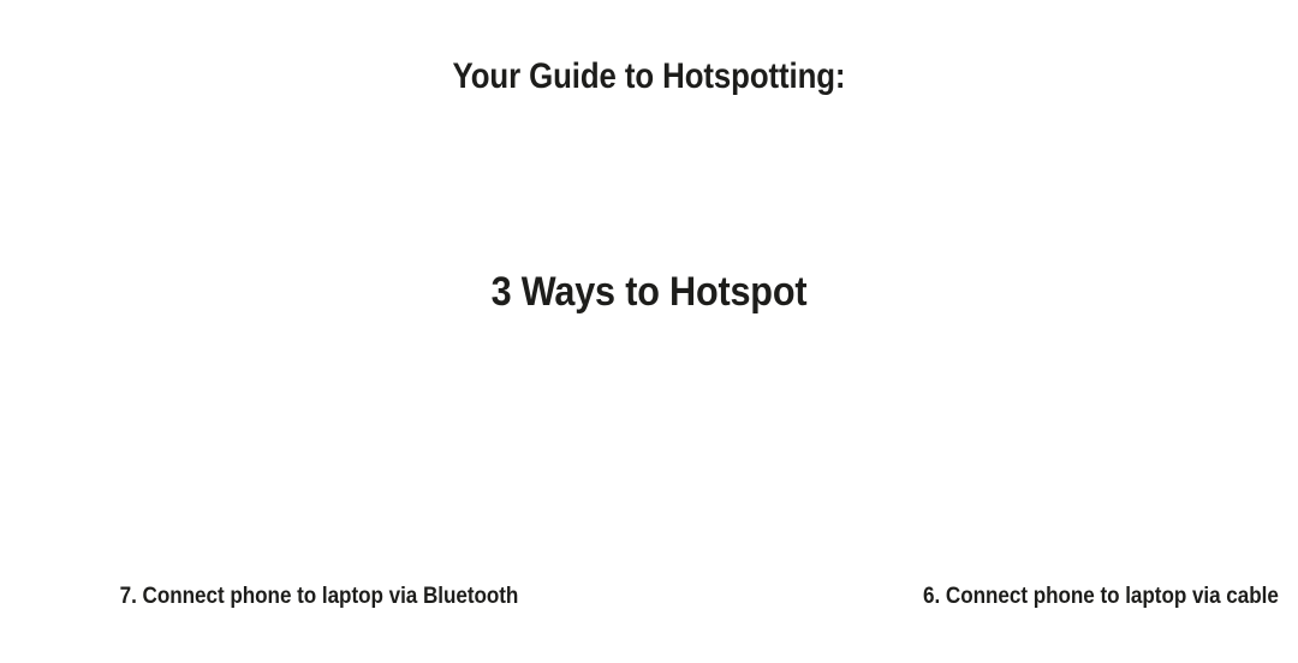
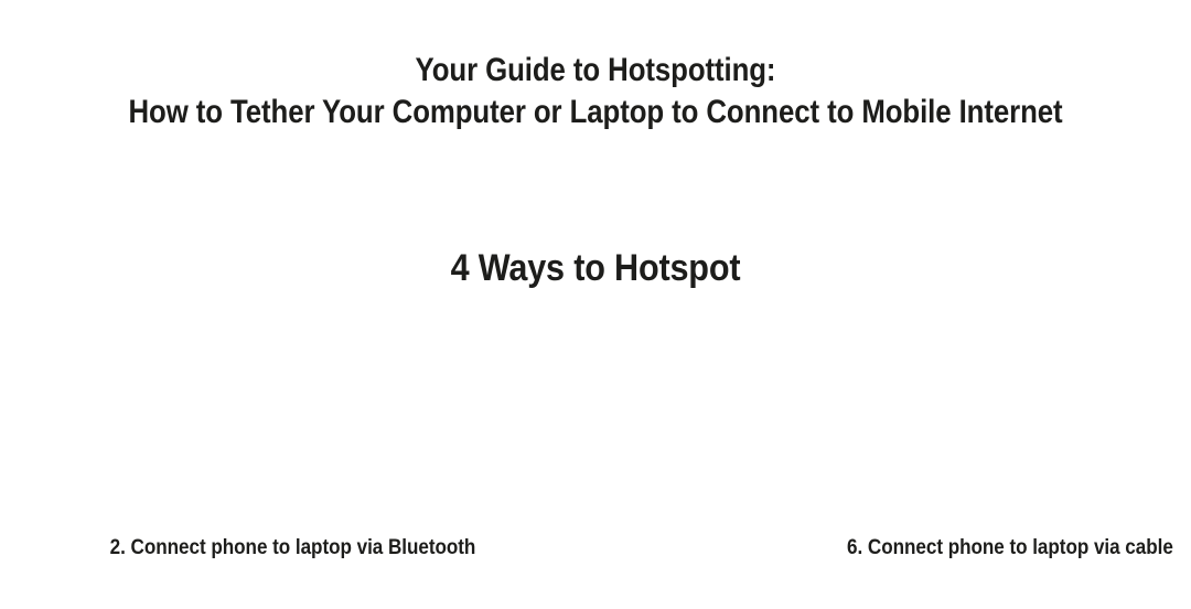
  Your Guide to Hotspotting:
+ How to Tether Your Computer or Laptop to Connect to Mobile Internet
- 3 Ways to Hotspot
+ 4 Ways to Hotspot
- 7. Connect phone to laptop via Bluetooth
+ 2. Connect phone to laptop via Bluetooth
  6. Connect phone to laptop via cable
